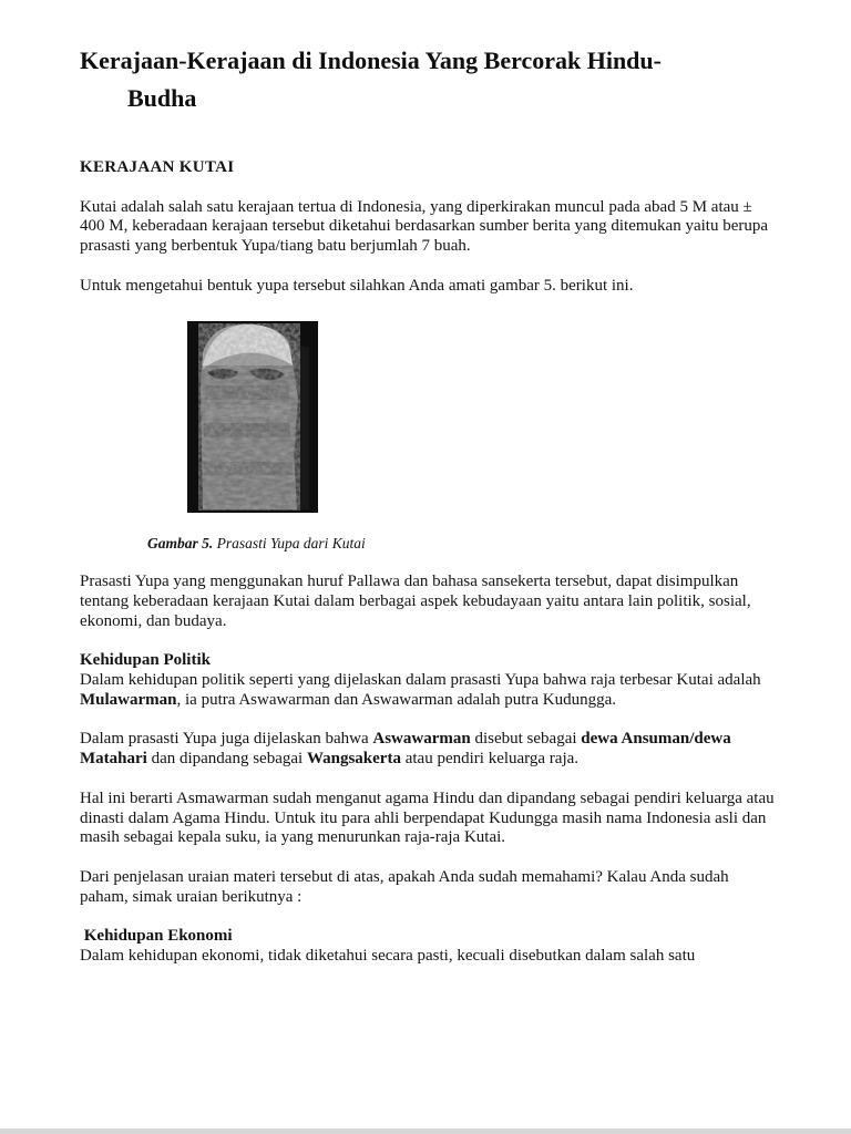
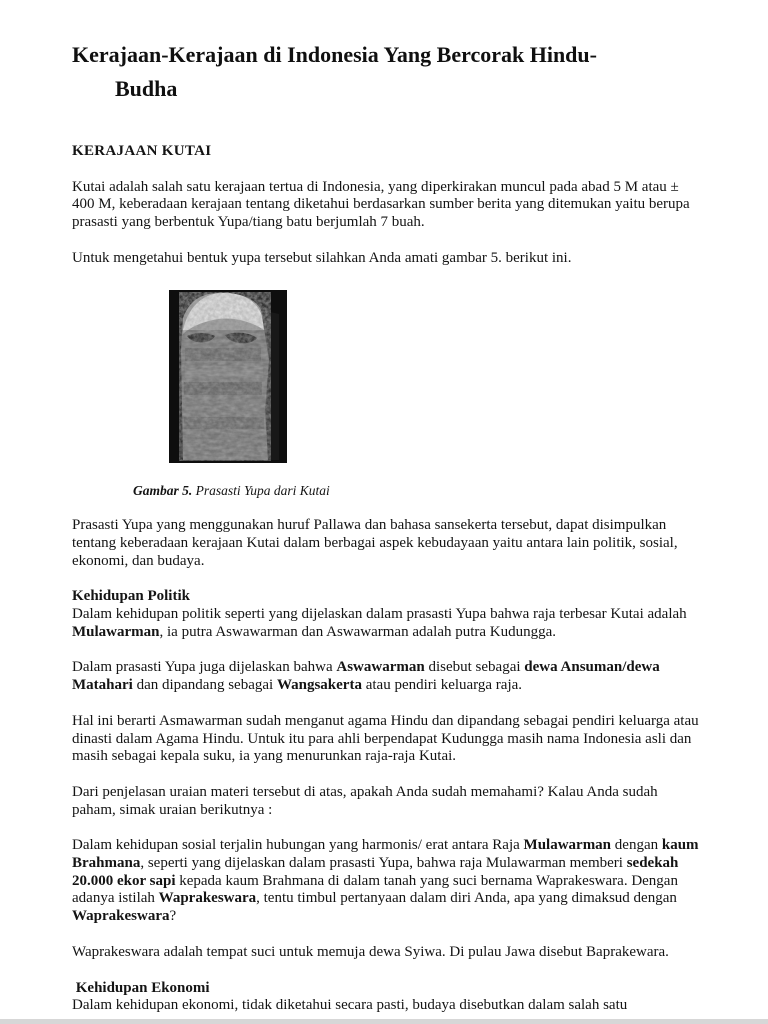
  Kerajaan-Kerajaan di Indonesia Yang Bercorak Hindu-
  Budha
  KERAJAAN KUTAI
- Kutai adalah salah satu kerajaan tertua di Indonesia, yang diperkirakan muncul pada abad 5 M atau ± 400 M, keberadaan kerajaan tersebut diketahui berdasarkan sumber berita yang ditemukan yaitu berupa prasasti yang berbentuk Yupa/tiang batu berjumlah 7 buah.
+ Kutai adalah salah satu kerajaan tertua di Indonesia, yang diperkirakan muncul pada abad 5 M atau ± 400 M, keberadaan kerajaan tentang diketahui berdasarkan sumber berita yang ditemukan yaitu berupa prasasti yang berbentuk Yupa/tiang batu berjumlah 7 buah.
  Untuk mengetahui bentuk yupa tersebut silahkan Anda amati gambar 5. berikut ini.
  Gambar 5. Prasasti Yupa dari Kutai
  Prasasti Yupa yang menggunakan huruf Pallawa dan bahasa sansekerta tersebut, dapat disimpulkan tentang keberadaan kerajaan Kutai dalam berbagai aspek kebudayaan yaitu antara lain politik, sosial, ekonomi, dan budaya.
  Kehidupan Politik
  Dalam kehidupan politik seperti yang dijelaskan dalam prasasti Yupa bahwa raja terbesar Kutai adalah Mulawarman, ia putra Aswawarman dan Aswawarman adalah putra Kudungga.
  Dalam prasasti Yupa juga dijelaskan bahwa Aswawarman disebut sebagai dewa Ansuman/dewa Matahari dan dipandang sebagai Wangsakerta atau pendiri keluarga raja.
  Hal ini berarti Asmawarman sudah menganut agama Hindu dan dipandang sebagai pendiri keluarga atau dinasti dalam Agama Hindu. Untuk itu para ahli berpendapat Kudungga masih nama Indonesia asli dan masih sebagai kepala suku, ia yang menurunkan raja-raja Kutai.
  Dari penjelasan uraian materi tersebut di atas, apakah Anda sudah memahami? Kalau Anda sudah paham, simak uraian berikutnya :
+ Dalam kehidupan sosial terjalin hubungan yang harmonis/ erat antara Raja Mulawarman dengan kaum Brahmana, seperti yang dijelaskan dalam prasasti Yupa, bahwa raja Mulawarman memberi sedekah 20.000 ekor sapi kepada kaum Brahmana di dalam tanah yang suci bernama Waprakeswara. Dengan adanya istilah Waprakeswara, tentu timbul pertanyaan dalam diri Anda, apa yang dimaksud dengan Waprakeswara?
+ Waprakeswara adalah tempat suci untuk memuja dewa Syiwa. Di pulau Jawa disebut Baprakewara.
  Kehidupan Ekonomi
- Dalam kehidupan ekonomi, tidak diketahui secara pasti, kecuali disebutkan dalam salah satu
+ Dalam kehidupan ekonomi, tidak diketahui secara pasti, budaya disebutkan dalam salah satu
